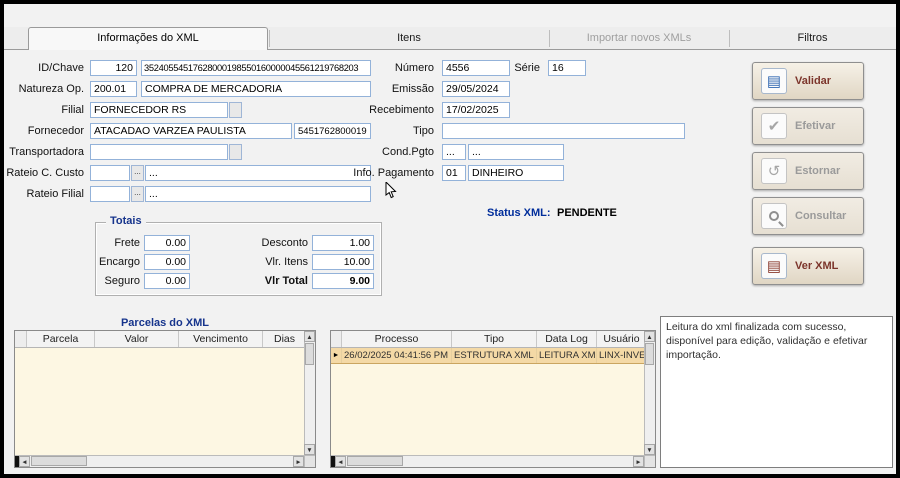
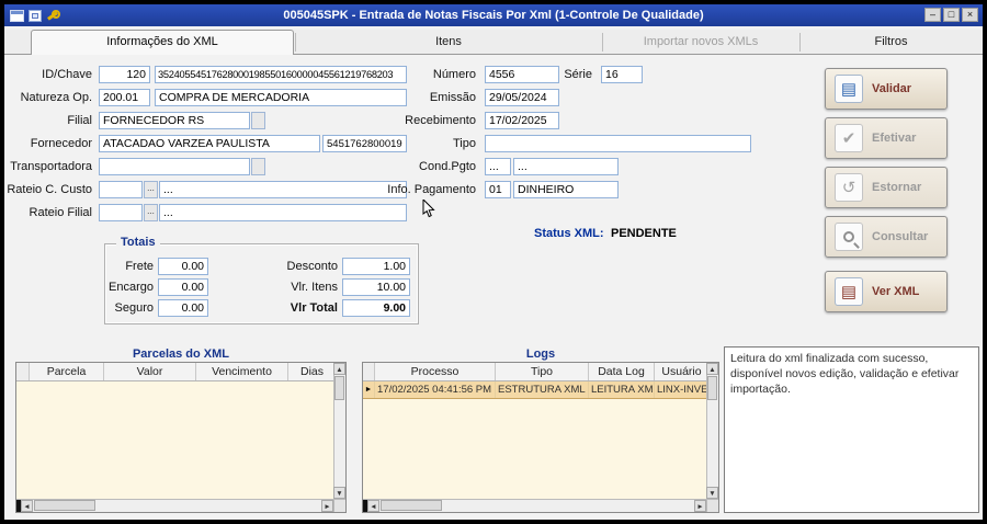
+ 005045SPK - Entrada de Notas Fiscais Por Xml (1-Controle De Qualidade)
+ –
+ □
+ ×
  Informações do XML
  Itens
  Importar novos XMLs
  Filtros
  ID/Chave
  120
  35240554517628000198550160000045561219768203
  Natureza Op.
  200.01
  COMPRA DE MERCADORIA
  Filial
  FORNECEDOR RS
  Fornecedor
  ATACADAO VARZEA PAULISTA
  5451762800019
  Transportadora
  Rateio C. Custo
  ...
  ...
  Rateio Filial
  ...
  ...
  Número
  4556
  Série
  16
  Emissão
  29/05/2024
  Recebimento
  17/02/2025
  Tipo
  Cond.Pgto
  ...
  ...
  Info. Pagamento
  01
  DINHEIRO
  Status XML:
  PENDENTE
  Totais
  Frete
  0.00
  Encargo
  0.00
  Seguro
  0.00
  Desconto
  1.00
  Vlr. Itens
  10.00
  Vlr Total
  9.00
  ▤
  Validar
  ✔
  Efetivar
  ↺
  Estornar
  Consultar
  ▤
  Ver XML
  Parcelas do XML
  Parcela
  Valor
  Vencimento
  Dias
+ Logs
  Processo
  Tipo
  Data Log
  Usuário
- 26/02/2025 04:41:56 PM
+ 17/02/2025 04:41:56 PM
  ESTRUTURA XML
  LEITURA XM
  LINX-INVE
- Leitura do xml finalizada com sucesso, disponível para edição, validação e efetivar importação.
+ Leitura do xml finalizada com sucesso, disponível novos edição, validação e efetivar importação.
